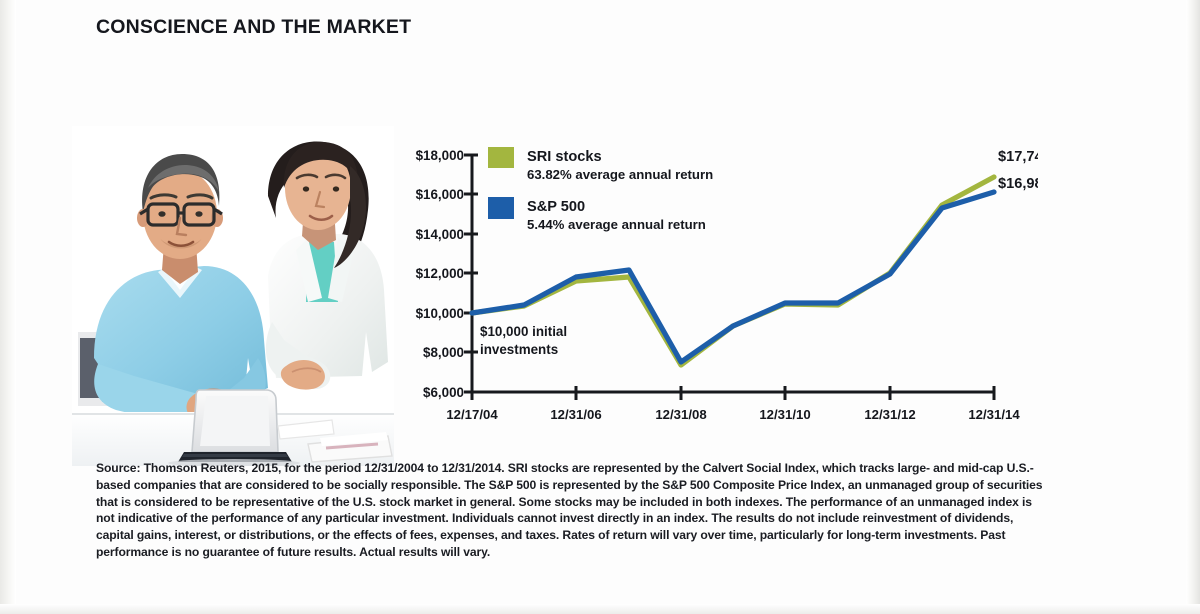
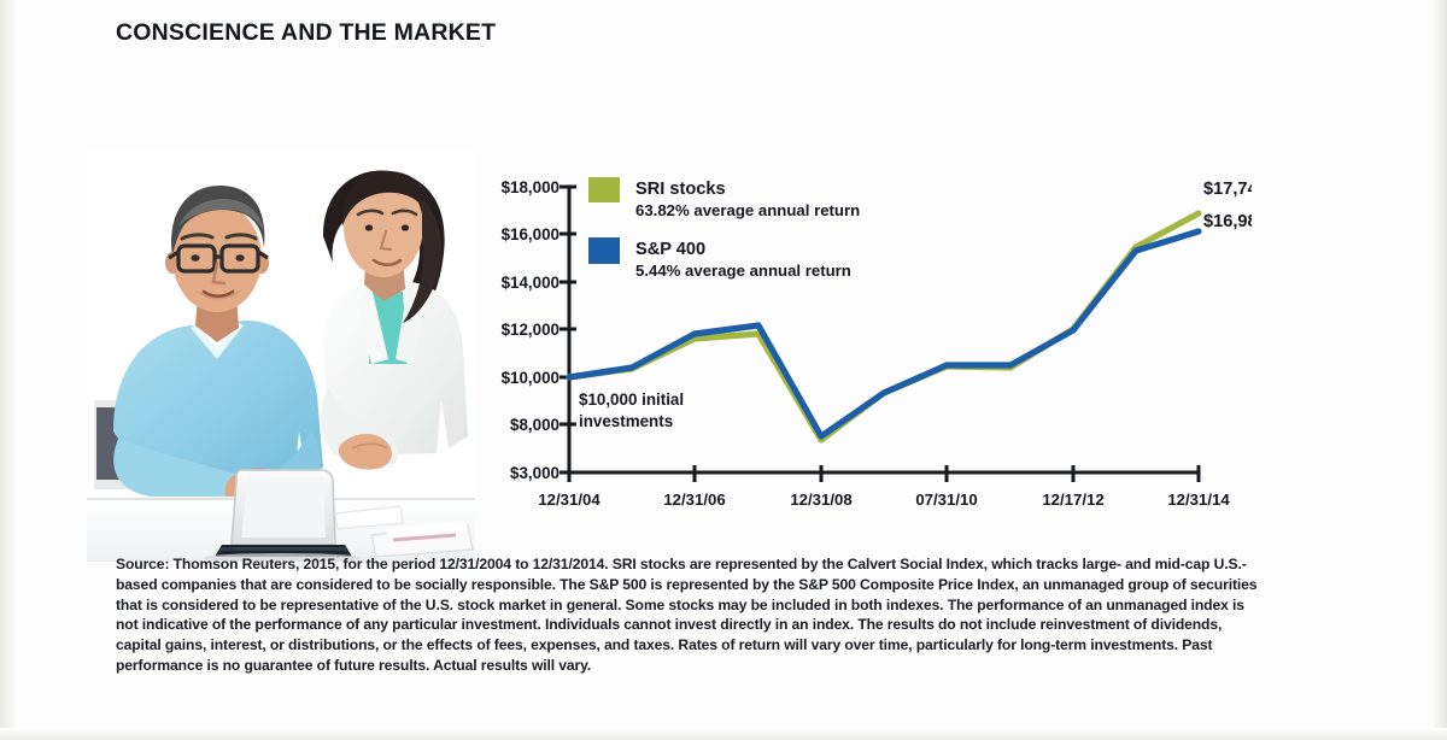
  CONSCIENCE AND THE MARKET
  $18,000
  $16,000
  $14,000
  $12,000
  $10,000
  $8,000
- $6,000
+ $3,000
- 12/17/04
+ 12/31/04
  12/31/06
  12/31/08
- 12/31/10
+ 07/31/10
- 12/31/12
+ 12/17/12
  12/31/14
  SRI stocks
  63.82% average annual return
- S&P 500
+ S&P 400
  5.44% average annual return
  $10,000 initial
  investments
  $17,7
  $16,9
  Source: Thomson Reuters, 2015, for the period 12/31/2004 to 12/31/2014. SRI stocks are represented by the Calvert Social Index, which tracks large- and mid-cap U.S.-based companies that are considered to be socially responsible. The S&P 500 is represented by the S&P 500 Composite Price Index, an unmanaged group of securities that is considered to be representative of the U.S. stock market in general. Some stocks may be included in both indexes. The performance of an unmanaged index is not indicative of the performance of any particular investment. Individuals cannot invest directly in an index. The results do not include reinvestment of dividends, capital gains, interest, or distributions, or the effects of fees, expenses, and taxes. Rates of return will vary over time, particularly for long-term investments. Past performance is no guarantee of future results. Actual results will vary.
